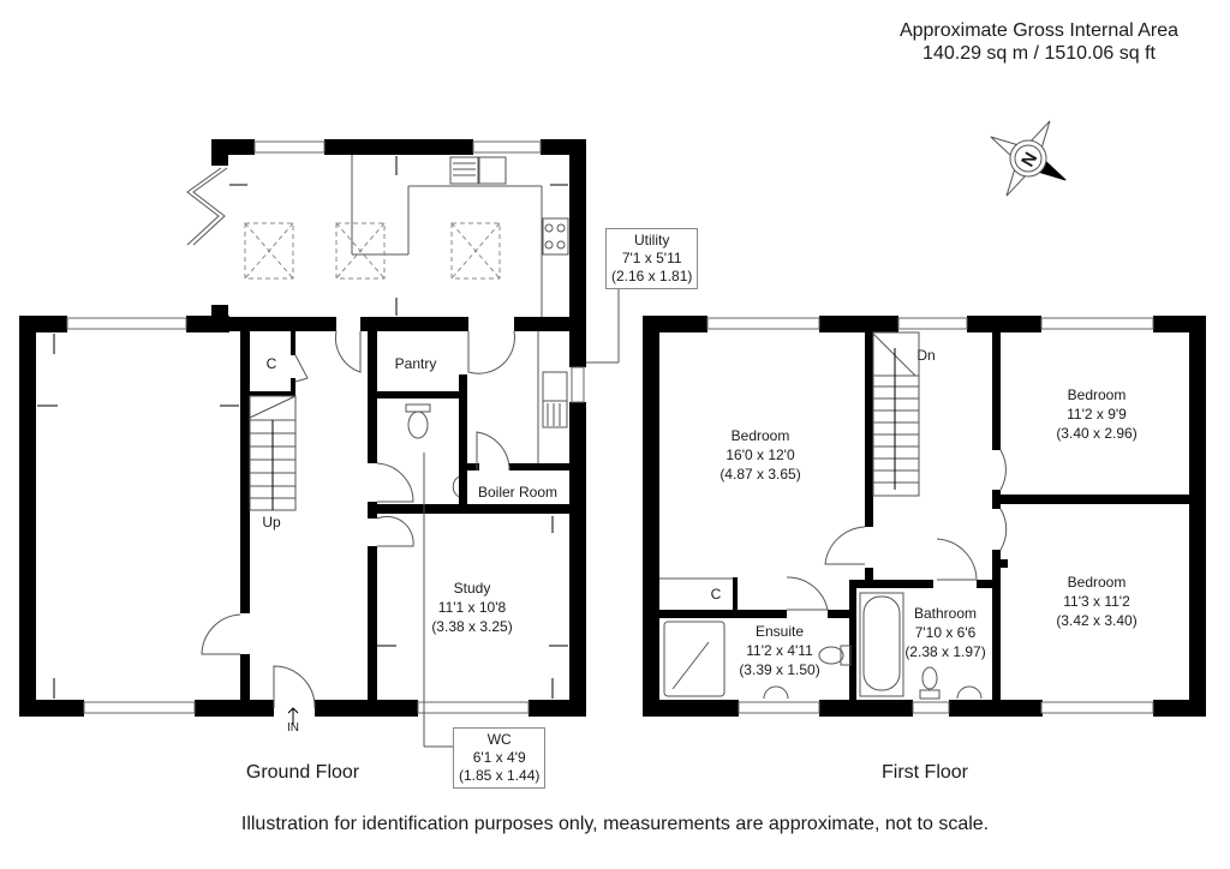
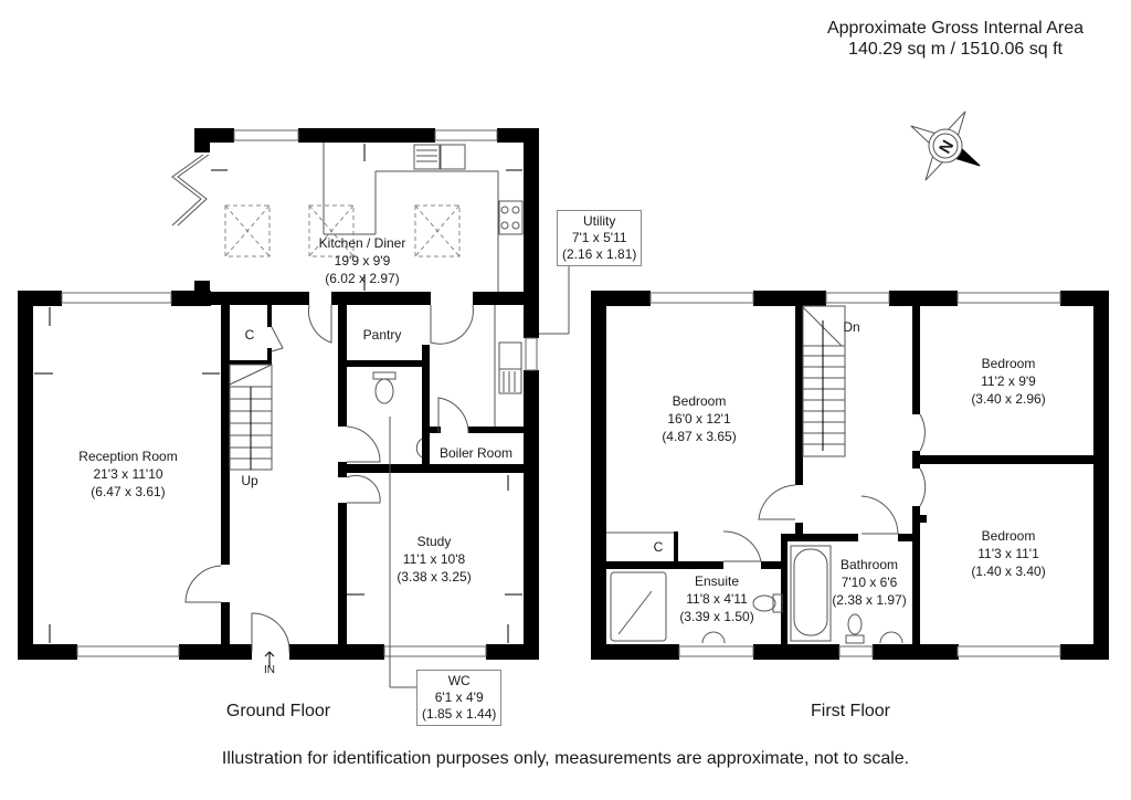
  Approximate Gross Internal Area
  140.29 sq m / 1510.06 sq ft
+ Kitchen / Diner
+ 19'9 x 9'9
+ (6.02 x 2.97)
+ Reception Room
+ 21'3 x 11'10
+ (6.47 x 3.61)
  Study
  11'1 x 10'8
  (3.38 x 3.25)
  Pantry
  Boiler Room
  C
  Up
  IN
  Utility
  7'1 x 5'11
  (2.16 x 1.81)
  WC
  6'1 x 4'9
  (1.85 x 1.44)
  Bedroom
- 16'0 x 12'0
+ 16'0 x 12'1
  (4.87 x 3.65)
  Bedroom
  11'2 x 9'9
  (3.40 x 2.96)
  Bedroom
- 11'3 x 11'2
+ 11'3 x 11'1
- (3.42 x 3.40)
+ (1.40 x 3.40)
  Ensuite
- 11'2 x 4'11
+ 11'8 x 4'11
  (3.39 x 1.50)
  Bathroom
  7'10 x 6'6
  (2.38 x 1.97)
  C
  Dn
  Ground Floor
  First Floor
  Illustration for identification purposes only, measurements are approximate, not to scale.
